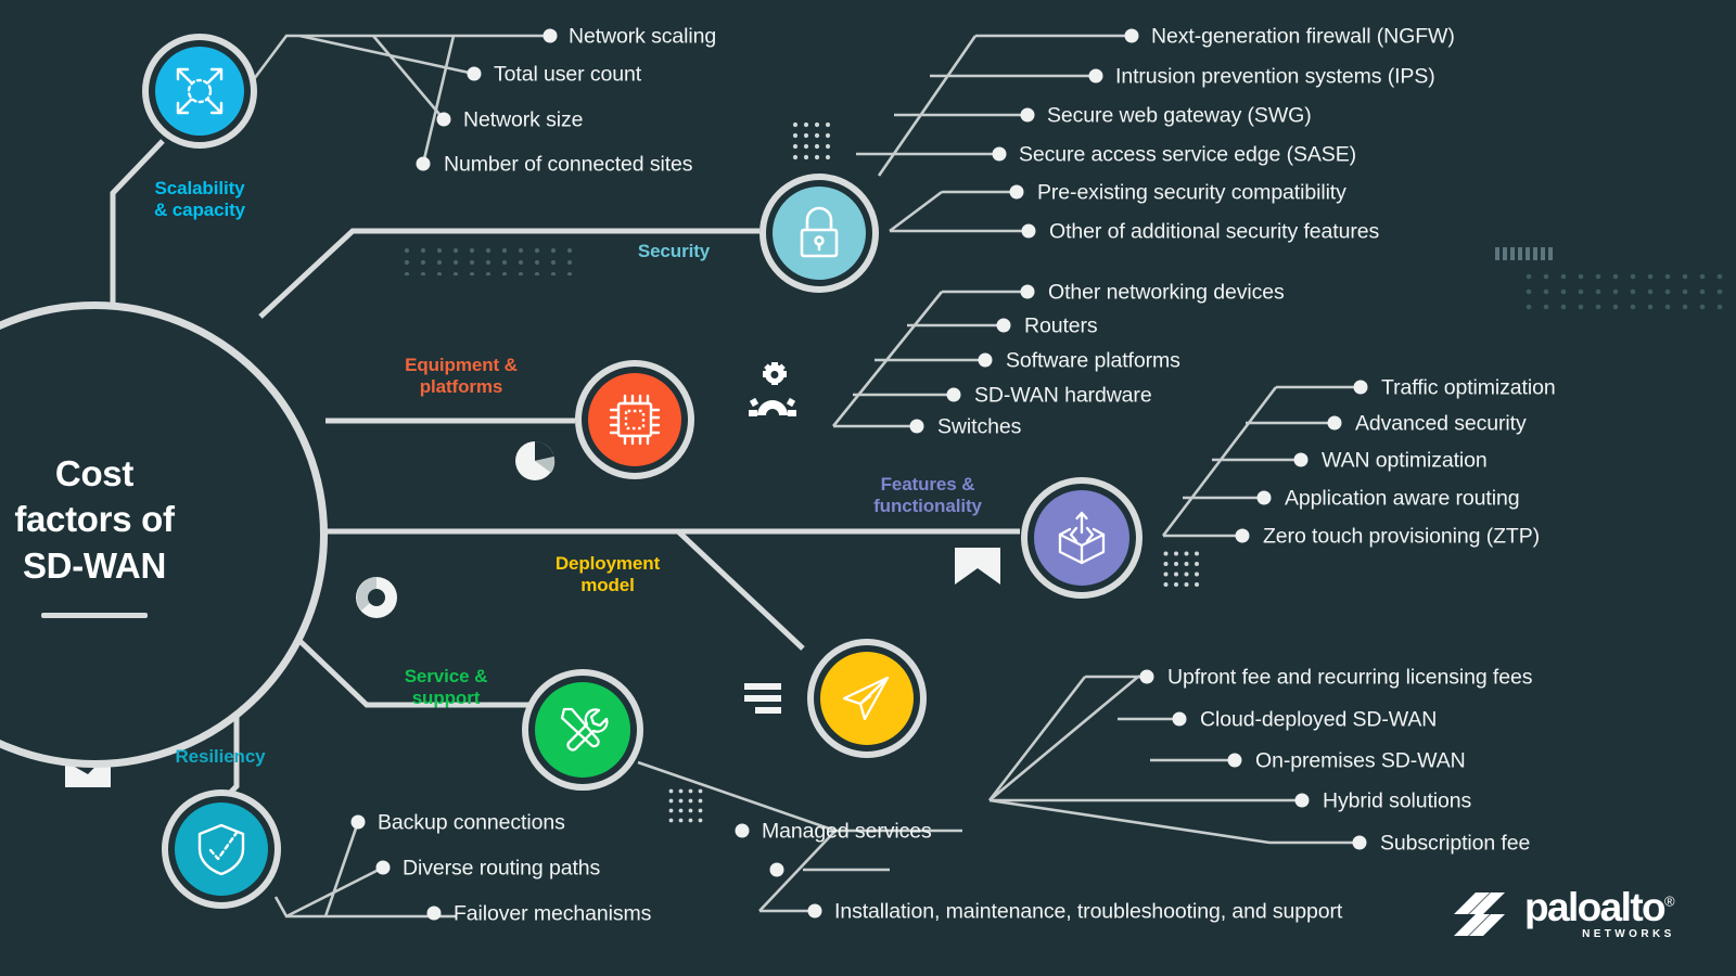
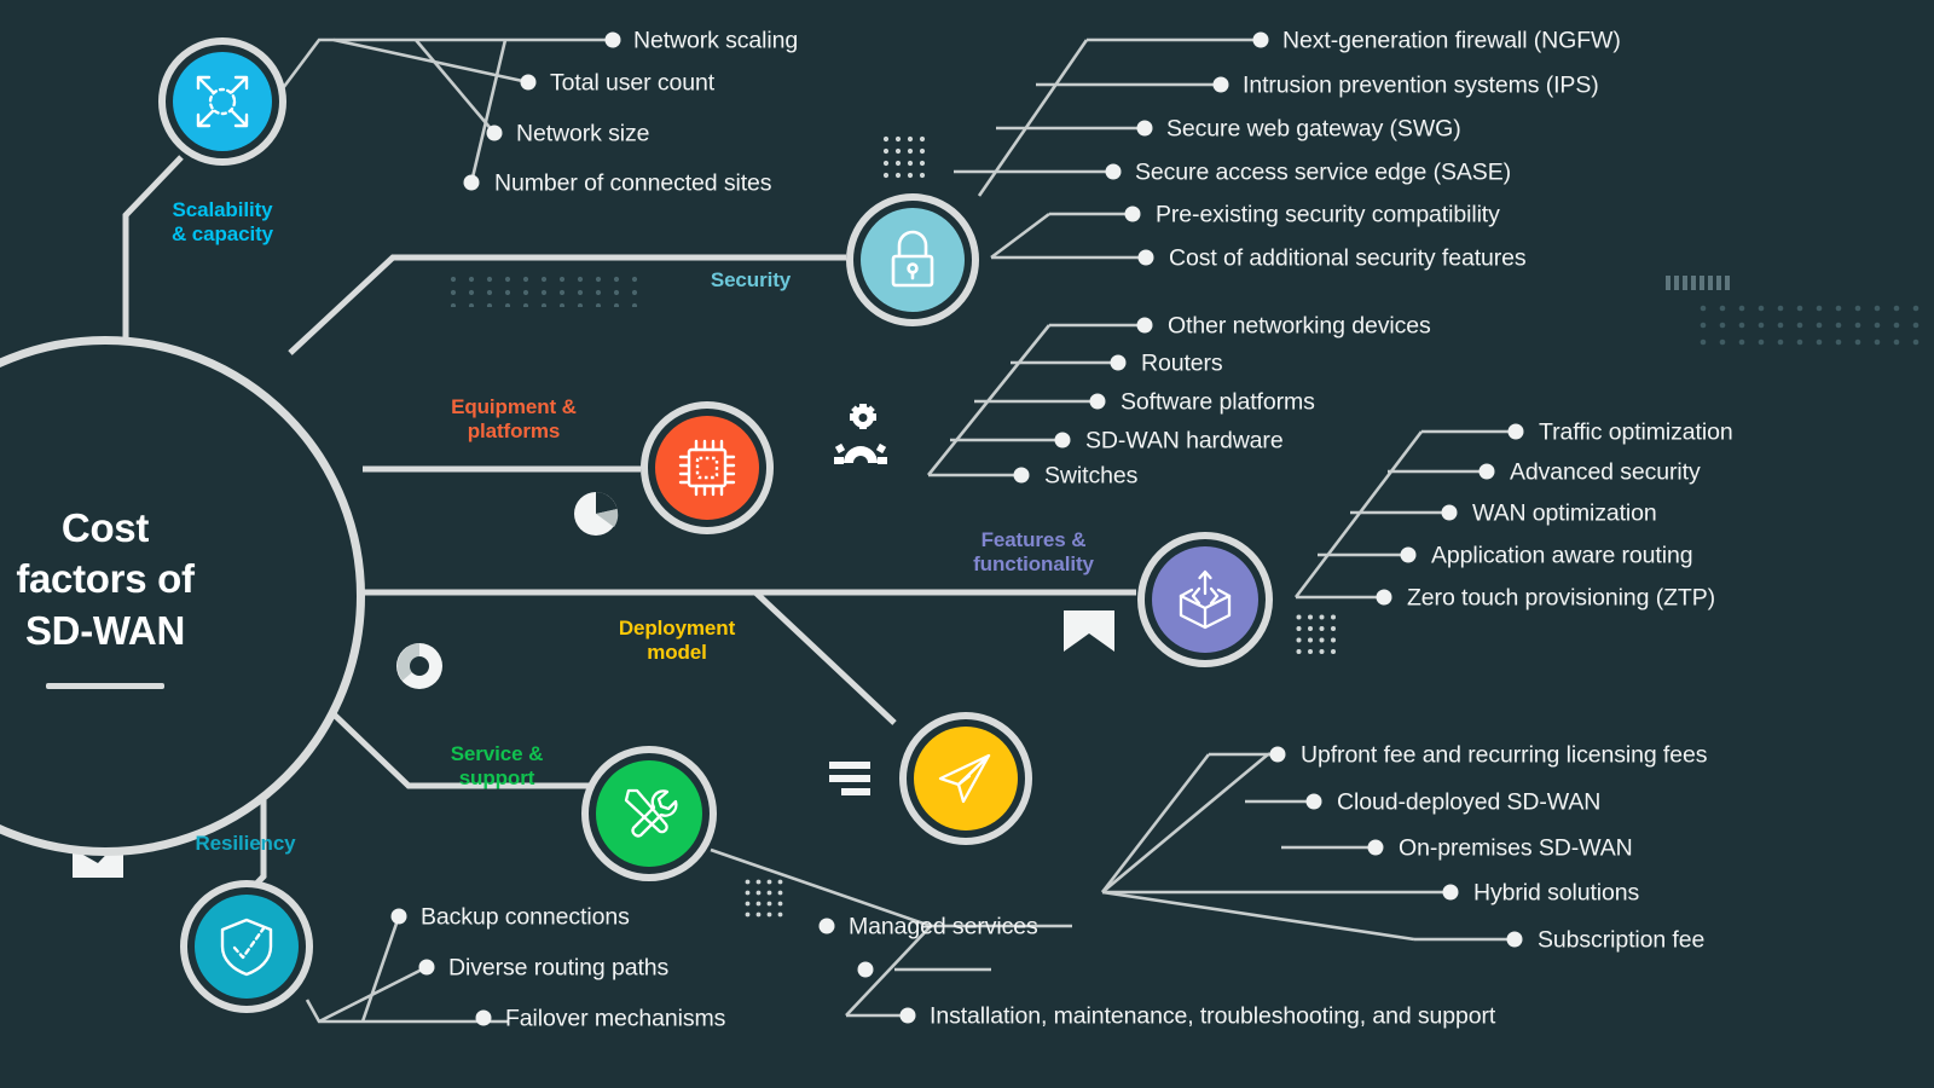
  Cost
  factors of
  SD-WAN
  Scalability
  & capacity
  Security
  Equipment &
  platforms
  Features &
  functionality
  Deployment
  model
  Service &
  support
  Resiliency
  Network scaling
  Total user count
  Network size
  Number of connected sites
  Next-generation firewall (NGFW)
  Intrusion prevention systems (IPS)
  Secure web gateway (SWG)
  Secure access service edge (SASE)
  Pre-existing security compatibility
- Other of additional security features
+ Cost of additional security features
  Other networking devices
  Routers
  Software platforms
  SD-WAN hardware
  Switches
  Traffic optimization
  Advanced security
  WAN optimization
  Application aware routing
  Zero touch provisioning (ZTP)
  Upfront fee and recurring licensing fees
  Cloud-deployed SD-WAN
  On-premises SD-WAN
  Hybrid solutions
  Subscription fee
  Managed services
  Installation, maintenance, troubleshooting, and support
  Backup connections
  Diverse routing paths
  Failover mechanisms
- paloalto®
- NETWORKS
